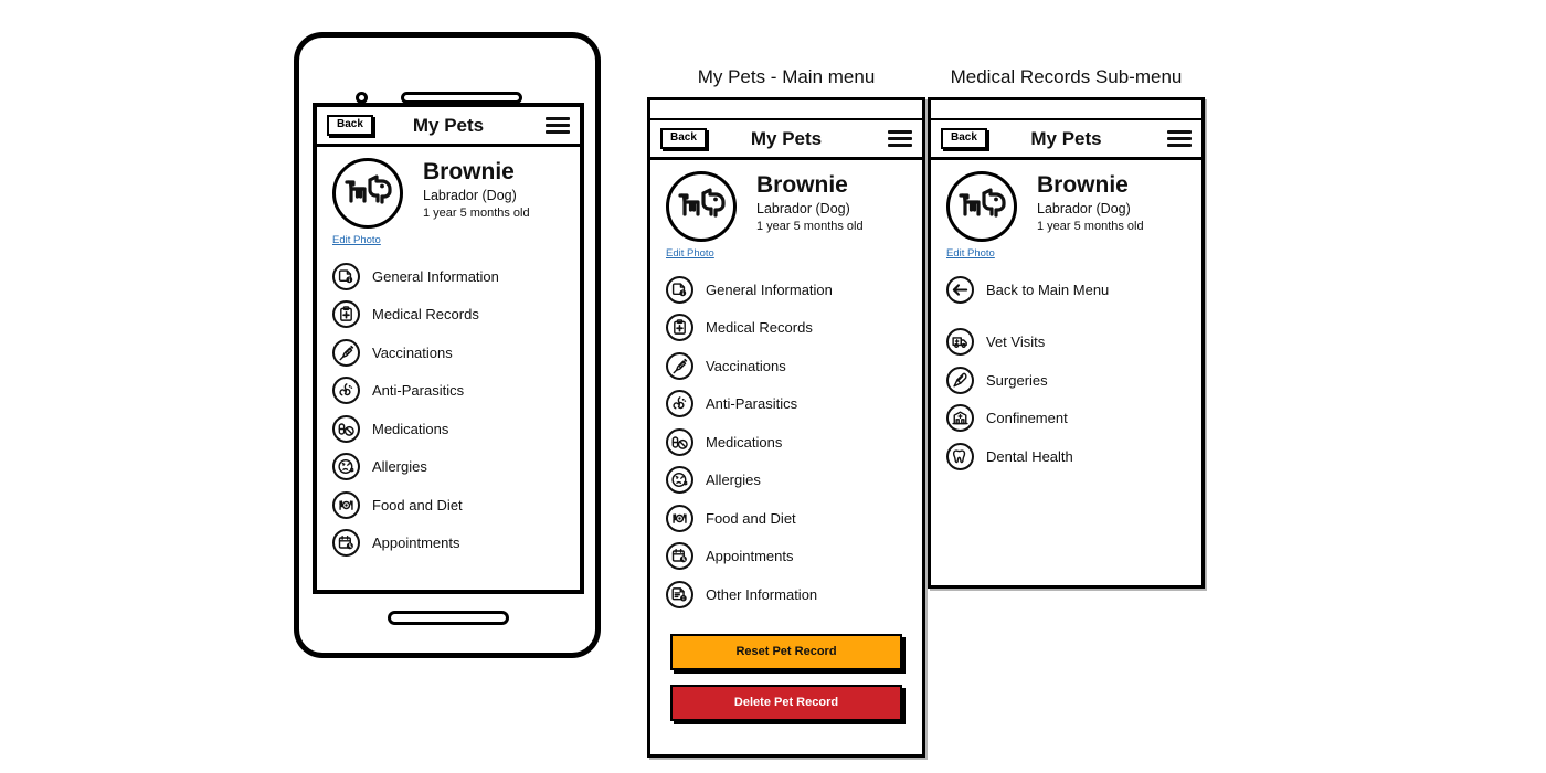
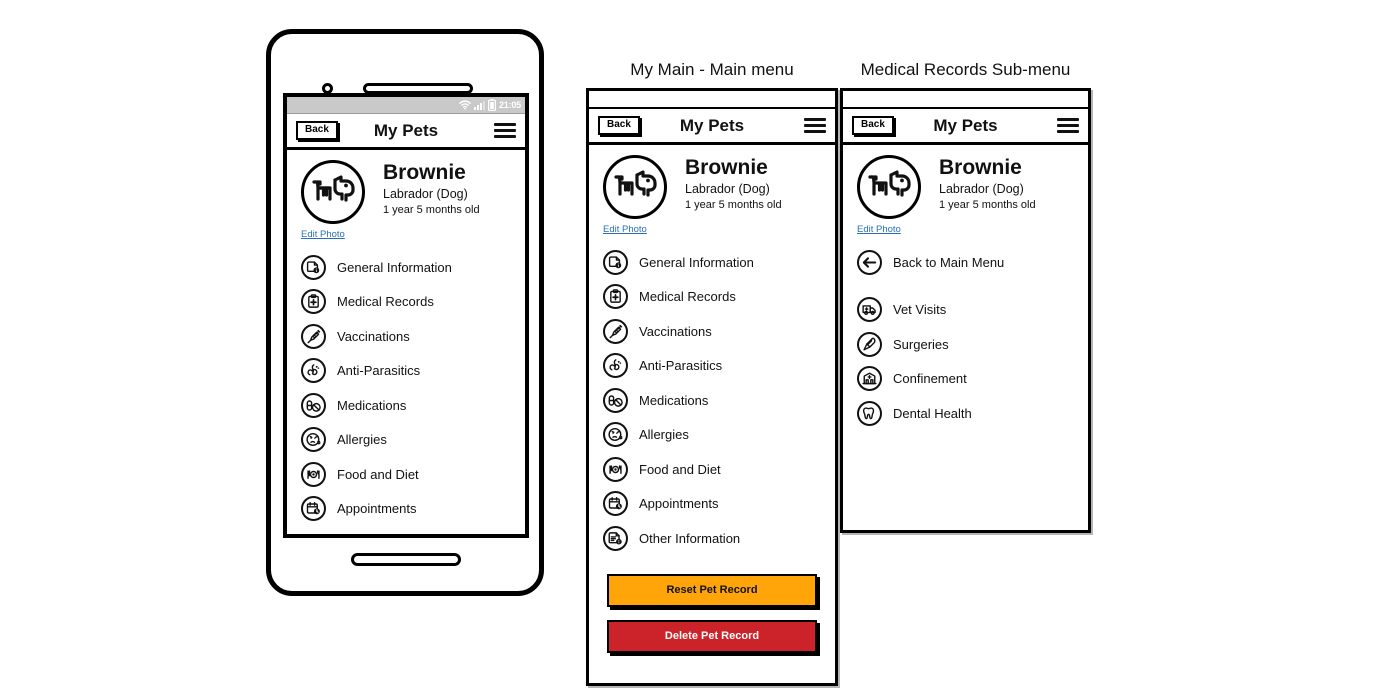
+ 21:05
  Back
  My Pets
  Edit Photo
  Brownie
  Labrador (Dog)
  1 year 5 months old
  General Information
  Medical Records
  Vaccinations
  Anti-Parasitics
  Medications
  Allergies
  Food and Diet
  Appointments
- My Pets - Main menu
+ My Main - Main menu
  Back
  My Pets
  Edit Photo
  Brownie
  Labrador (Dog)
  1 year 5 months old
  General Information
  Medical Records
  Vaccinations
  Anti-Parasitics
  Medications
  Allergies
  Food and Diet
  Appointments
  Other Information
  Reset Pet Record
  Delete Pet Record
  Medical Records Sub-menu
  Back
  My Pets
  Edit Photo
  Brownie
  Labrador (Dog)
  1 year 5 months old
  Back to Main Menu
  Vet Visits
  Surgeries
  Confinement
  Dental Health
